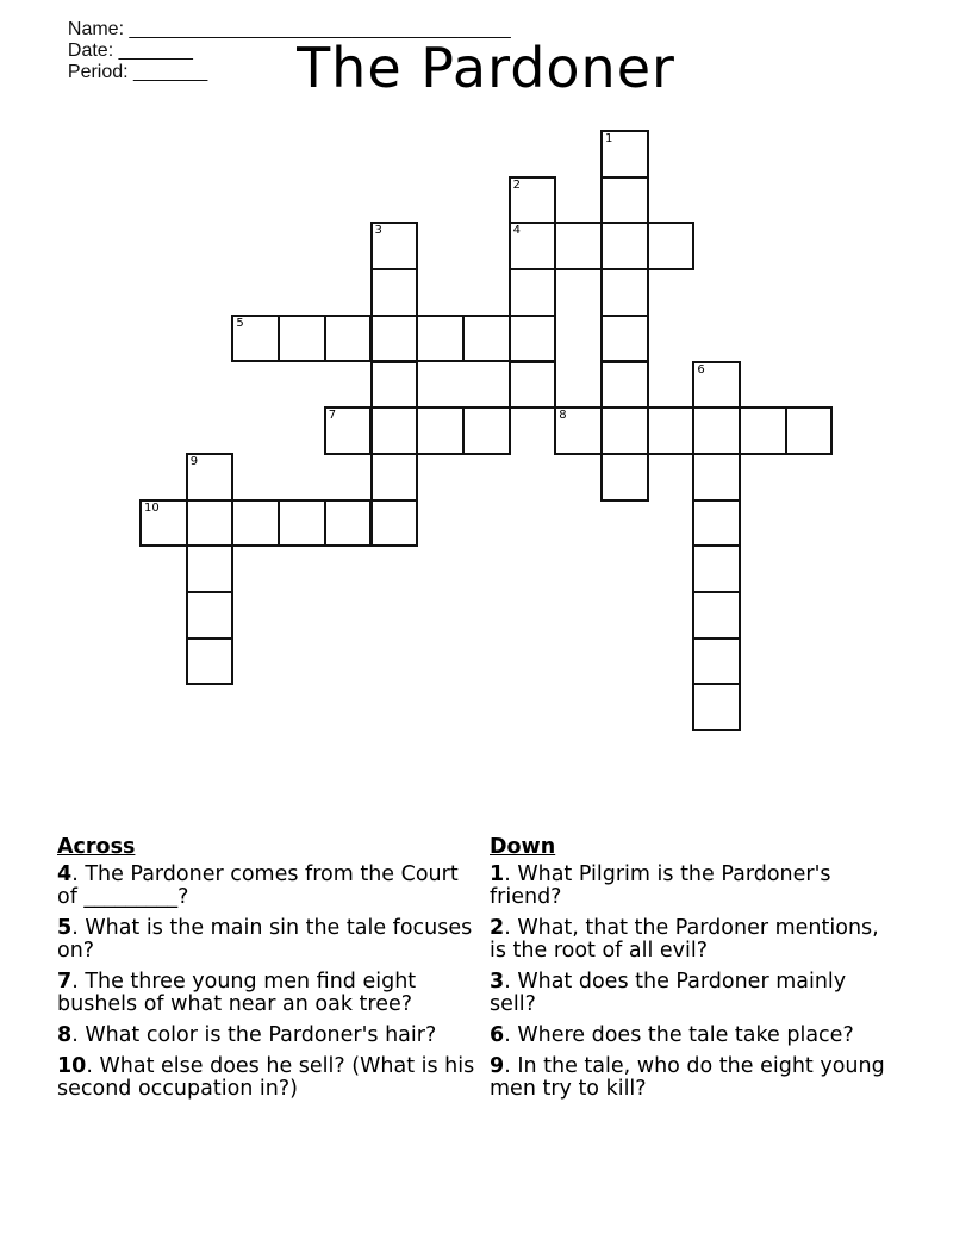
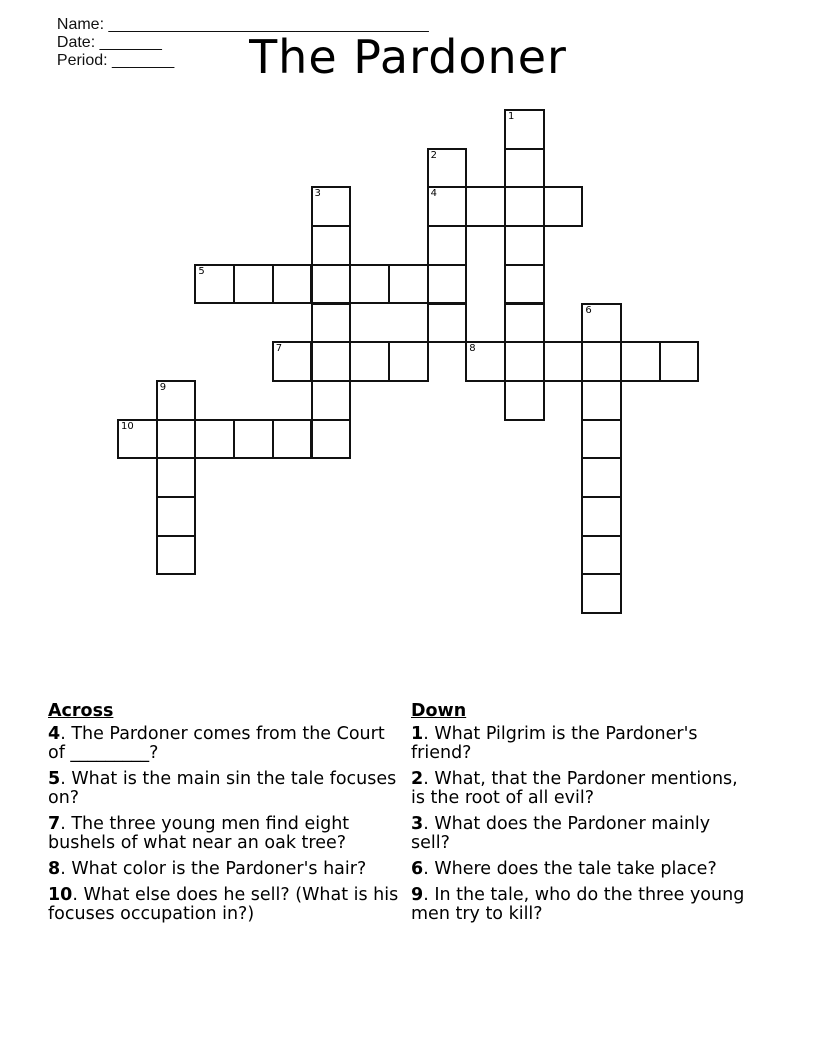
  Name: ____________________________________ Date: _______ Period: _______
  The Pardoner
  1
  2
  3
  4
  5
  6
  7
  8
  9
  10
  Across
  4. The Pardoner comes from the Court of _________?
  5. What is the main sin the tale focuses on?
  7. The three young men find eight bushels of what near an oak tree?
  8. What color is the Pardoner's hair?
- 10. What else does he sell? (What is his second occupation in?)
+ 10. What else does he sell? (What is his focuses occupation in?)
  Down
  1. What Pilgrim is the Pardoner's friend?
  2. What, that the Pardoner mentions, is the root of all evil?
  3. What does the Pardoner mainly sell?
  6. Where does the tale take place?
- 9. In the tale, who do the eight young men try to kill?
+ 9. In the tale, who do the three young men try to kill?
